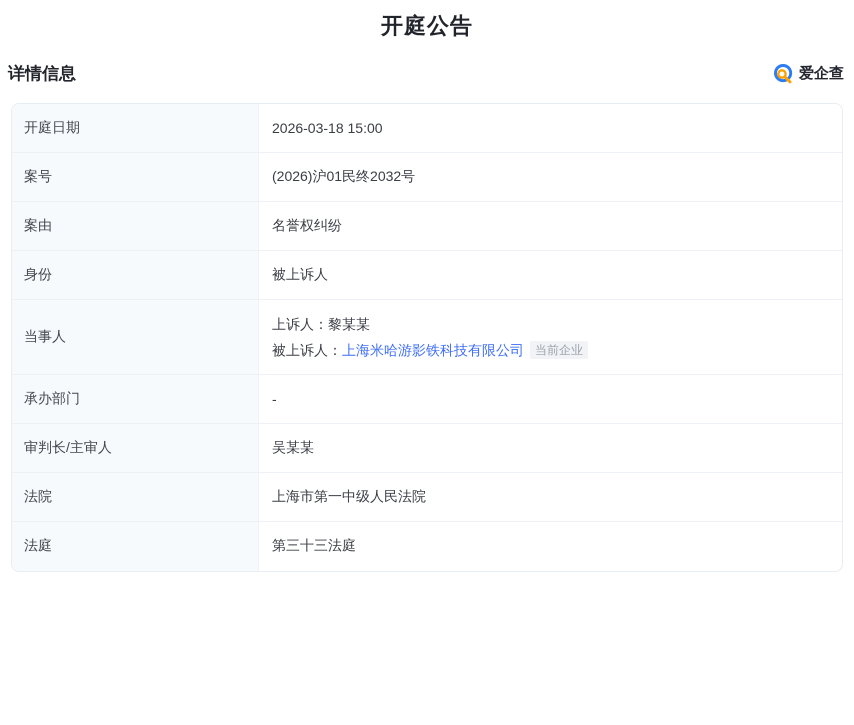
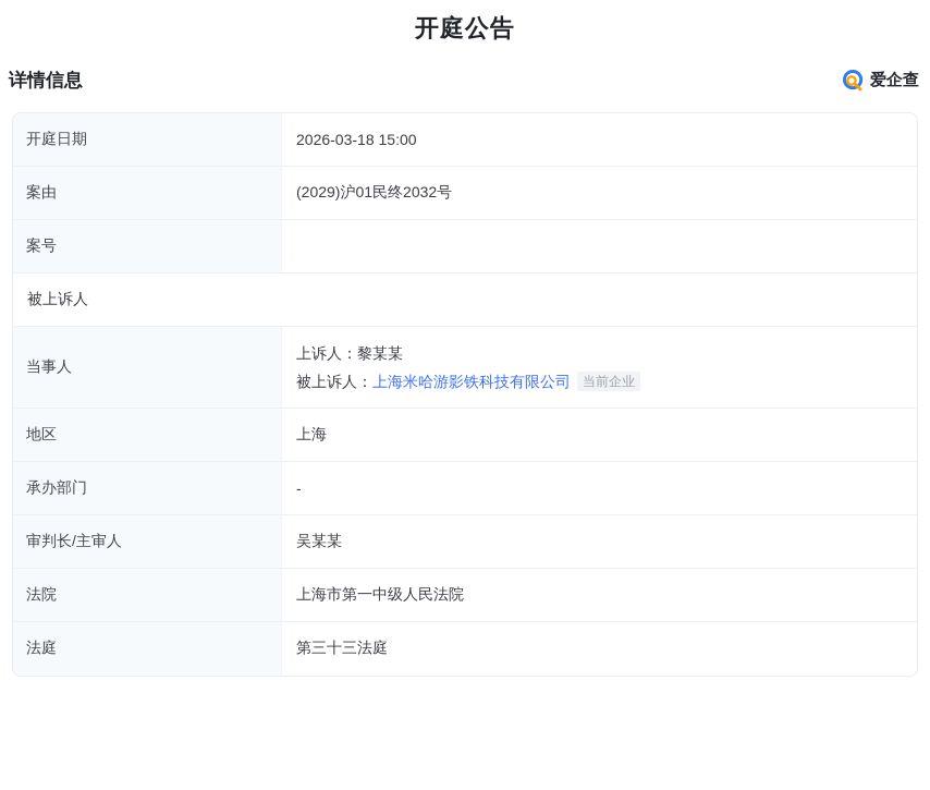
  开庭公告
  详情信息
  爱企查
  开庭日期
  2026-03-18 15:00
- 案号
+ 案由
- (2026)沪01民终2032号
+ (2029)沪01民终2032号
- 案由
+ 案号
- 名誉权纠纷
- 身份
  被上诉人
  当事人
  上诉人：黎某某
  被上诉人：
  上海米哈游影铁科技有限公司
  当前企业
+ 地区
+ 上海
  承办部门
  -
  审判长/主审人
  吴某某
  法院
  上海市第一中级人民法院
  法庭
  第三十三法庭
